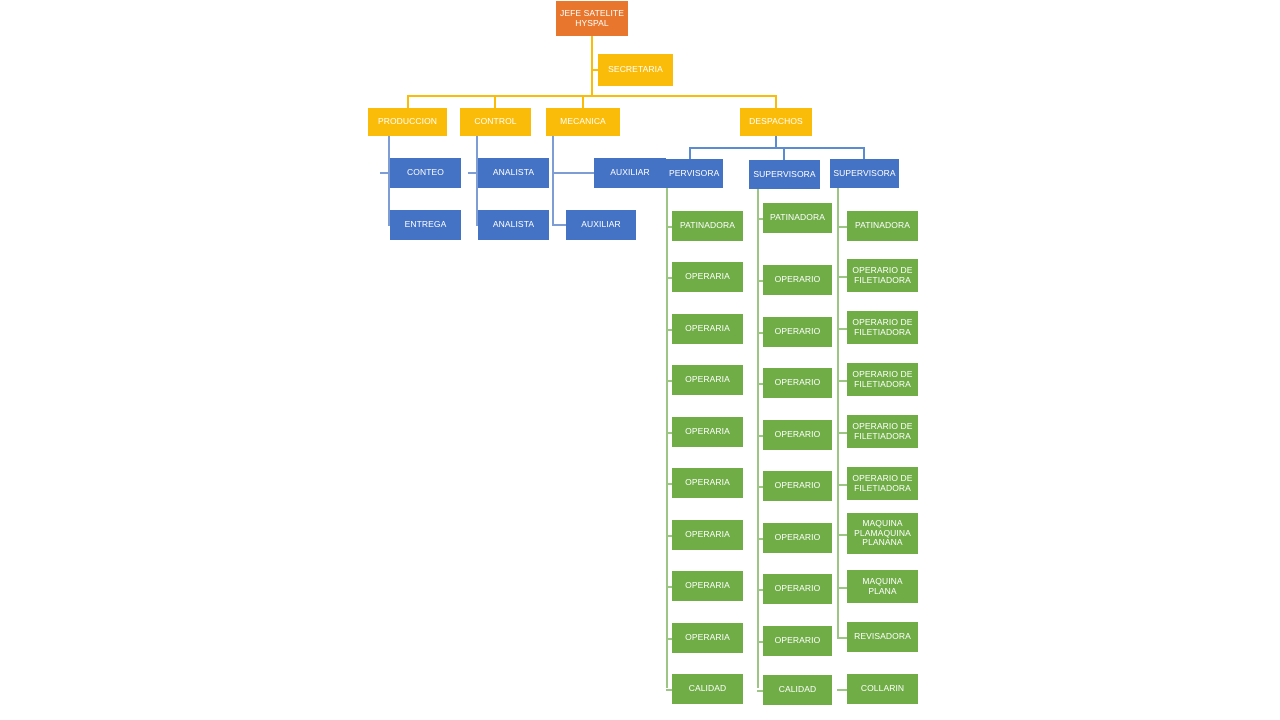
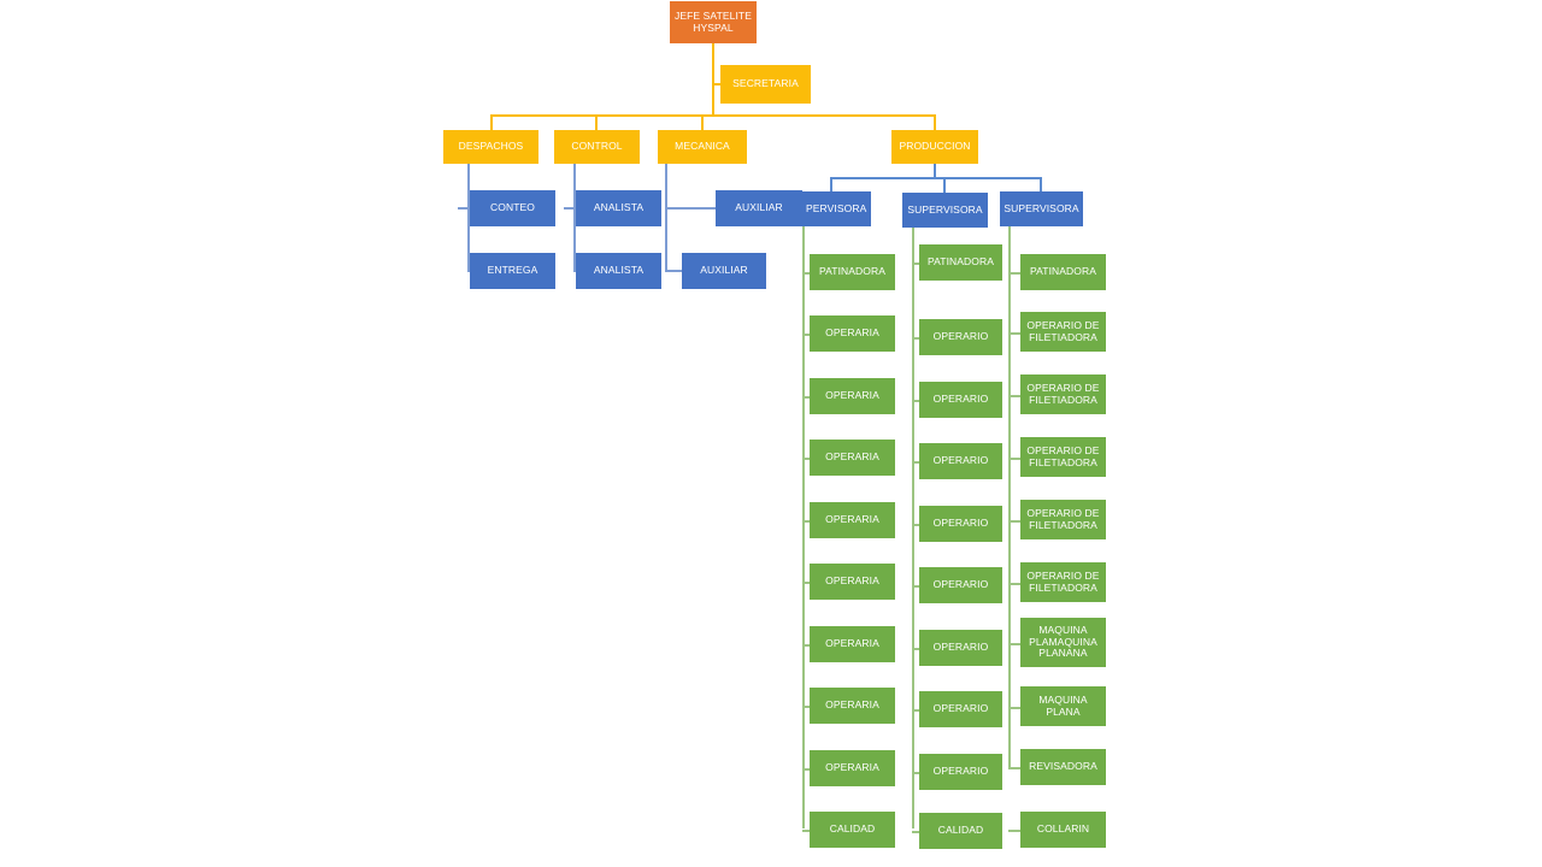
  JEFE SATELITE HYSPAL
  SECRETARIA
- PRODUCCION
+ DESPACHOS
  CONTROL
  MECANICA
- DESPACHOS
+ PRODUCCION
  CONTEO
  ENTREGA
  ANALISTA
  ANALISTA
  AUXILIAR
  AUXILIAR
  PERVISORA
  SUPERVISORA
  SUPERVISORA
  PATINADORA
  OPERARIA
  OPERARIA
  OPERARIA
  OPERARIA
  OPERARIA
  OPERARIA
  OPERARIA
  OPERARIA
  CALIDAD
  PATINADORA
  OPERARIO
  OPERARIO
  OPERARIO
  OPERARIO
  OPERARIO
  OPERARIO
  OPERARIO
  OPERARIO
  CALIDAD
  PATINADORA
  OPERARIO DE FILETIADORA
  OPERARIO DE FILETIADORA
  OPERARIO DE FILETIADORA
  OPERARIO DE FILETIADORA
  OPERARIO DE FILETIADORA
  MAQUINA PLAMAQUINA PLANANA
  MAQUINA PLANA
  REVISADORA
  COLLARIN
